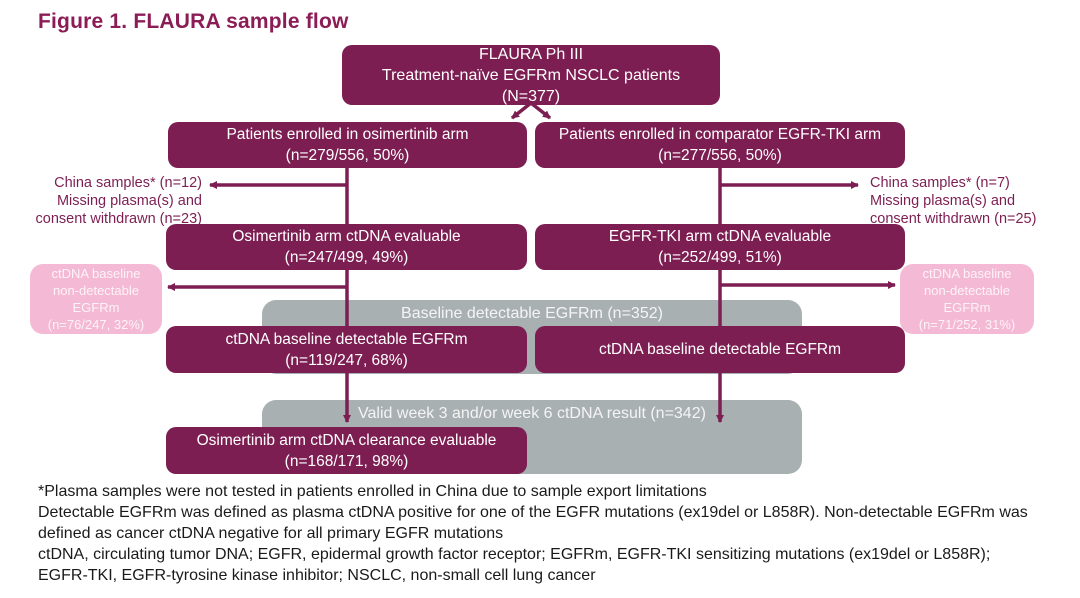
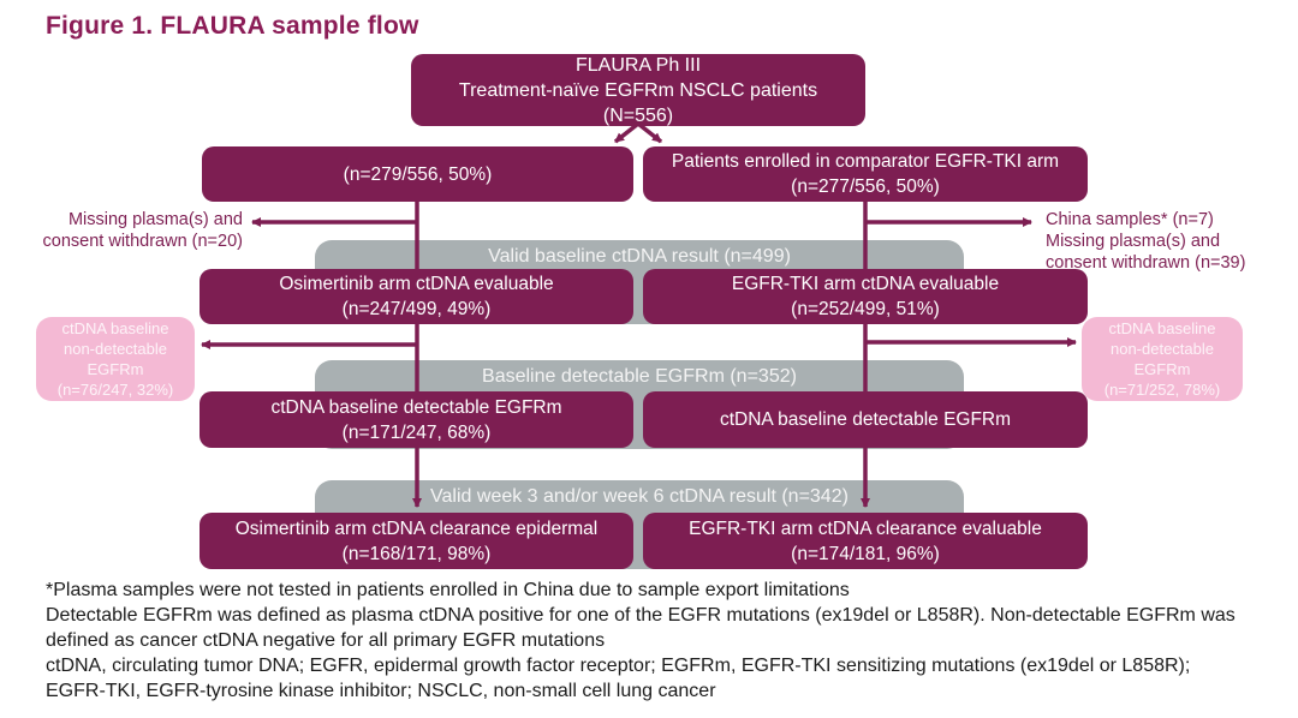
  Figure 1. FLAURA sample flow
+ Valid baseline ctDNA result (n=499)
  Baseline detectable EGFRm (n=352)
  Valid week 3 and/or week 6 ctDNA result (n=342)
  FLAURA Ph III
  Treatment-naïve EGFRm NSCLC patients
- (N=377)
+ (N=556)
- Patients enrolled in osimertinib arm
  (n=279/556, 50%)
  Patients enrolled in comparator EGFR-TKI arm
  (n=277/556, 50%)
- China samples* (n=12)
  Missing plasma(s) and
- consent withdrawn (n=23)
+ consent withdrawn (n=20)
  China samples* (n=7)
  Missing plasma(s) and
- consent withdrawn (n=25)
+ consent withdrawn (n=39)
  Osimertinib arm ctDNA evaluable
  (n=247/499, 49%)
  EGFR-TKI arm ctDNA evaluable
  (n=252/499, 51%)
  ctDNA baseline
  non-detectable
  EGFRm
  (n=76/247, 32%)
  ctDNA baseline
  non-detectable
  EGFRm
- (n=71/252, 31%)
+ (n=71/252, 78%)
  ctDNA baseline detectable EGFRm
- (n=119/247, 68%)
+ (n=171/247, 68%)
  ctDNA baseline detectable EGFRm
- Osimertinib arm ctDNA clearance evaluable
+ Osimertinib arm ctDNA clearance epidermal
  (n=168/171, 98%)
+ EGFR-TKI arm ctDNA clearance evaluable
+ (n=174/181, 96%)
  *Plasma samples were not tested in patients enrolled in China due to sample export limitations
  Detectable EGFRm was defined as plasma ctDNA positive for one of the EGFR mutations (ex19del or L858R). Non-detectable EGFRm was defined as cancer ctDNA negative for all primary EGFR mutations
  ctDNA, circulating tumor DNA; EGFR, epidermal growth factor receptor; EGFRm, EGFR-TKI sensitizing mutations (ex19del or L858R); EGFR-TKI, EGFR-tyrosine kinase inhibitor; NSCLC, non-small cell lung cancer
